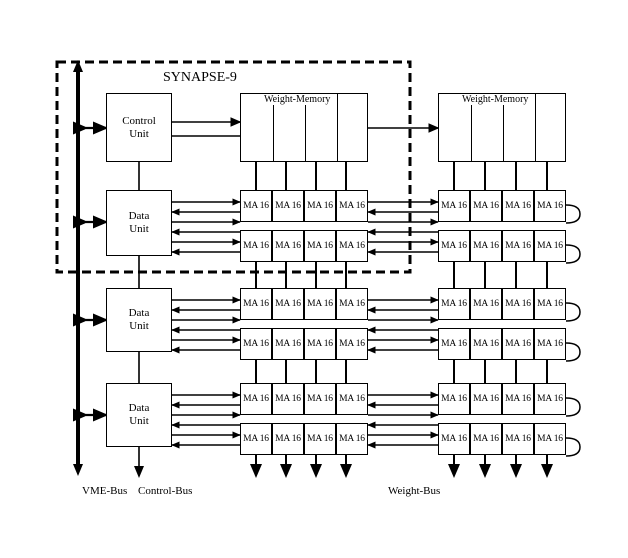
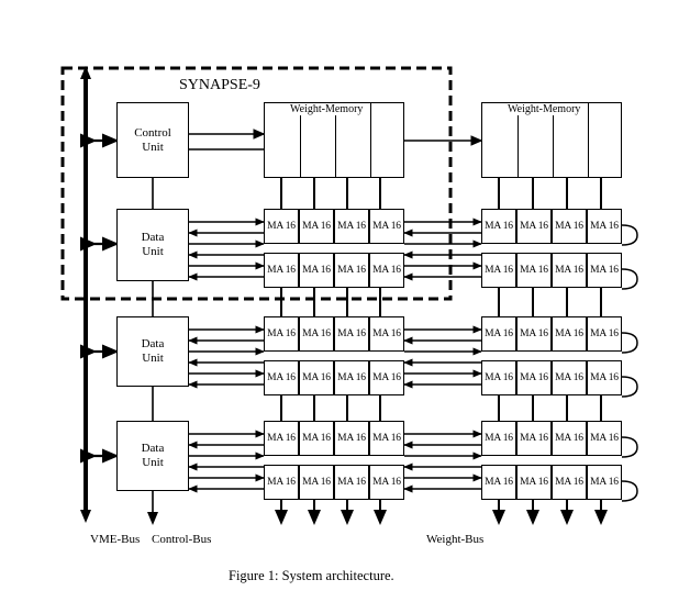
  SYNAPSE-9
  Control
  Unit
  Weight-Memory
  Weight-Memory
  Data
  Unit
  Data
  Unit
  Data
  Unit
  MA 16
  MA 16
  MA 16
  MA 16
  MA 16
  MA 16
  MA 16
  MA 16
  MA 16
  MA 16
  MA 16
  MA 16
  MA 16
  MA 16
  MA 16
  MA 16
  MA 16
  MA 16
  MA 16
  MA 16
  MA 16
  MA 16
  MA 16
  MA 16
  MA 16
  MA 16
  MA 16
  MA 16
  MA 16
  MA 16
  MA 16
  MA 16
  MA 16
  MA 16
  MA 16
  MA 16
  MA 16
  MA 16
  MA 16
  MA 16
  MA 16
  MA 16
  MA 16
  MA 16
  MA 16
  MA 16
  MA 16
  MA 16
  VME-Bus
  Control-Bus
  Weight-Bus
+ Figure 1: System architecture.
